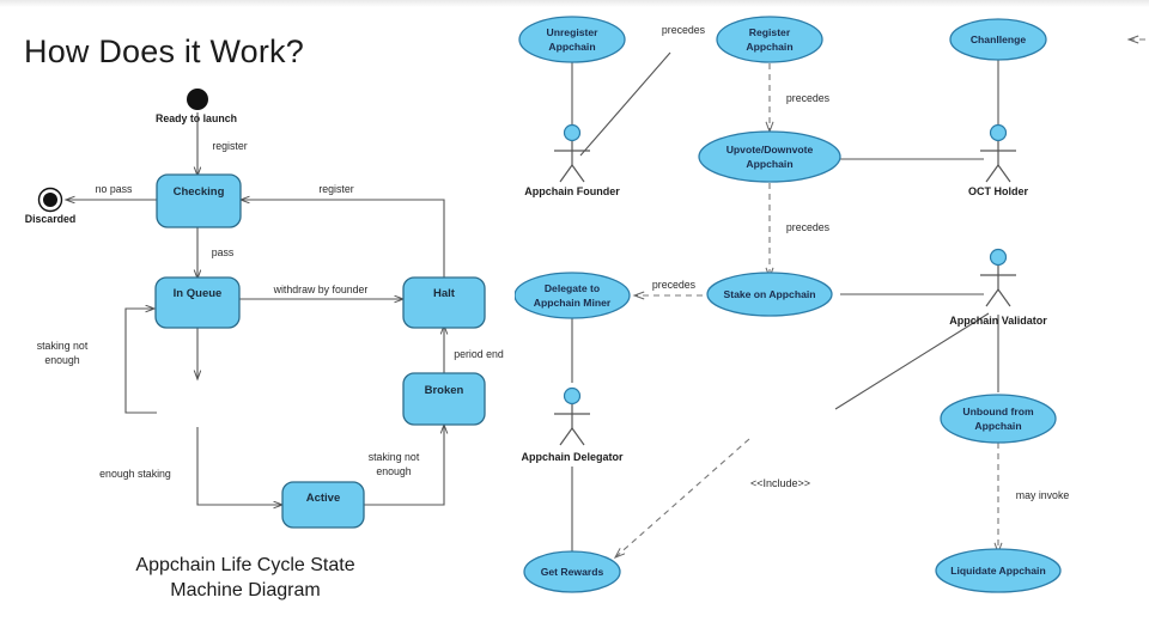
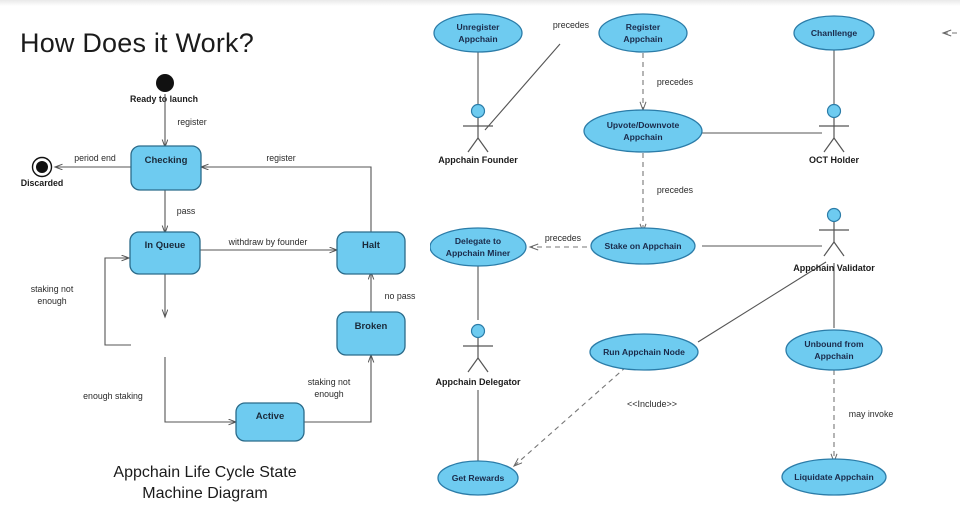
  How Does it Work?
  Appchain Life Cycle State
  Machine Diagram
  Ready t launch
  Discarded
  register
- no pass
+ period end
  pass
  register
  withdraw by founder
  staking not
  enough
  enough staking
  staking not
  enough
- period end
+ no pass
  Checking
  In Queue
  Halt
  Broken
  Active
  precedes
  precedes
  precedes
  precedes
  <<Include>>
  may invoke
  Unregister
  Appchain
  Register
  Appchain
  Chanllenge
  Upvote/Downvote
  Appchain
  Delegate to
  Appchain Miner
  Stake on Appchain
+ Run Appchain Node
  Unbound from
  Appchain
  Get Rewards
  Liquidate Appchain
  Appchain Founder
  OCT Holder
  Appchain Validator
  Appchain Delegator
